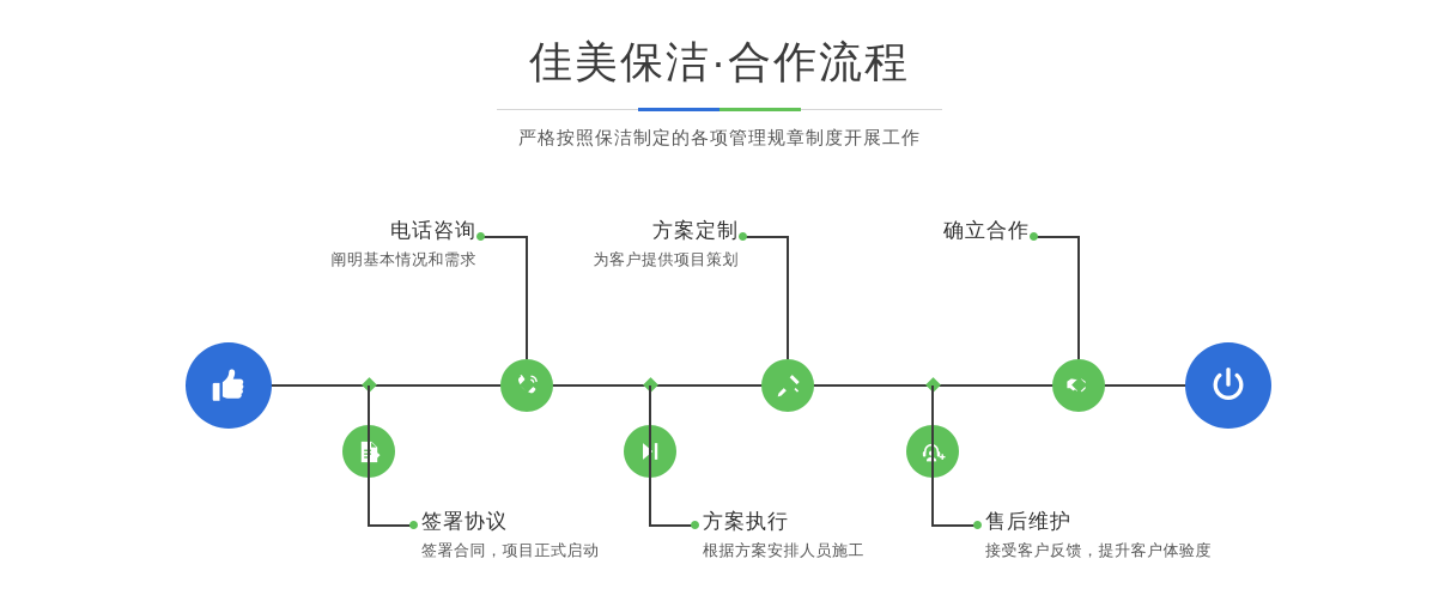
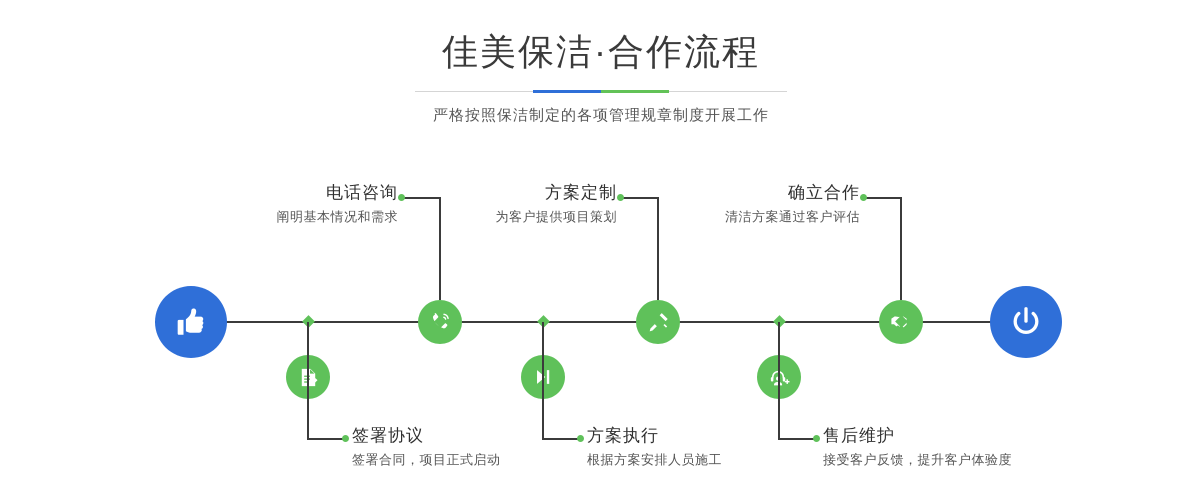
  佳美保洁·合作流程
  严格按照保洁制定的各项管理规章制度开展工作
  电话咨询
  阐明基本情况和需求
  签署协议
  签署合同，项目正式启动
  方案定制
  为客户提供项目策划
  方案执行
  根据方案安排人员施工
  确立合作
+ 清洁方案通过客户评估
  售后维护
  接受客户反馈，提升客户体验度
